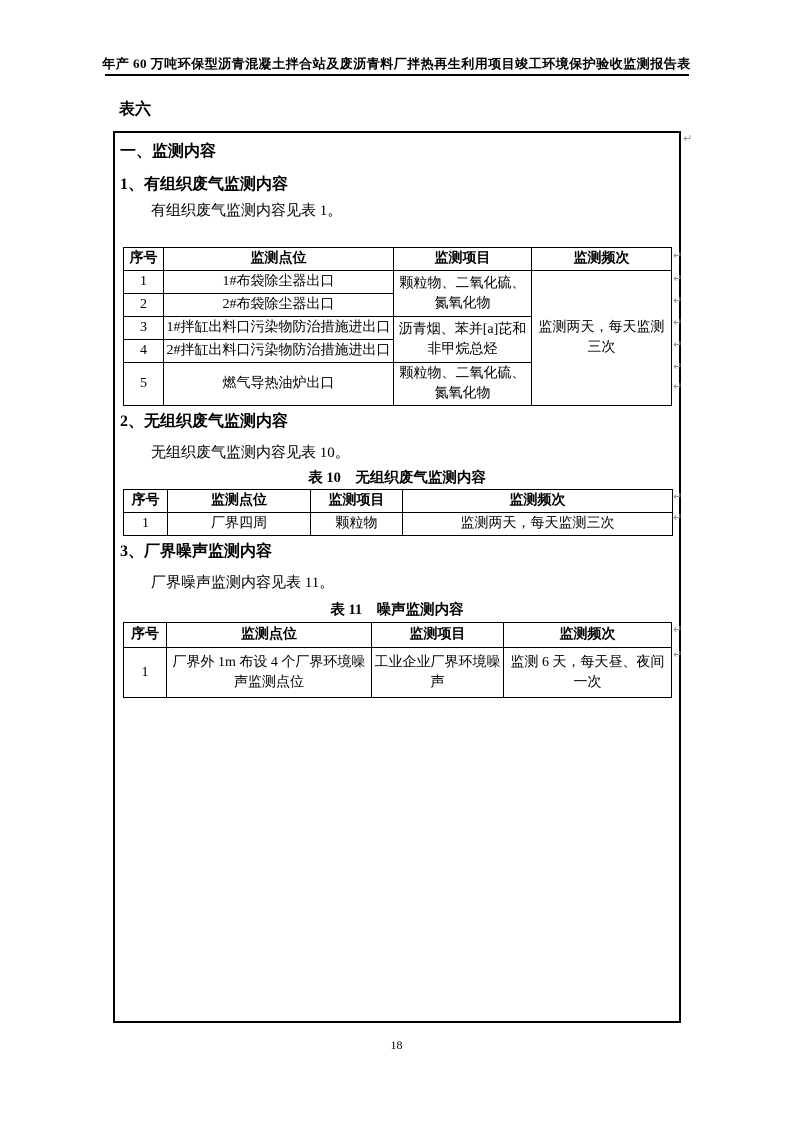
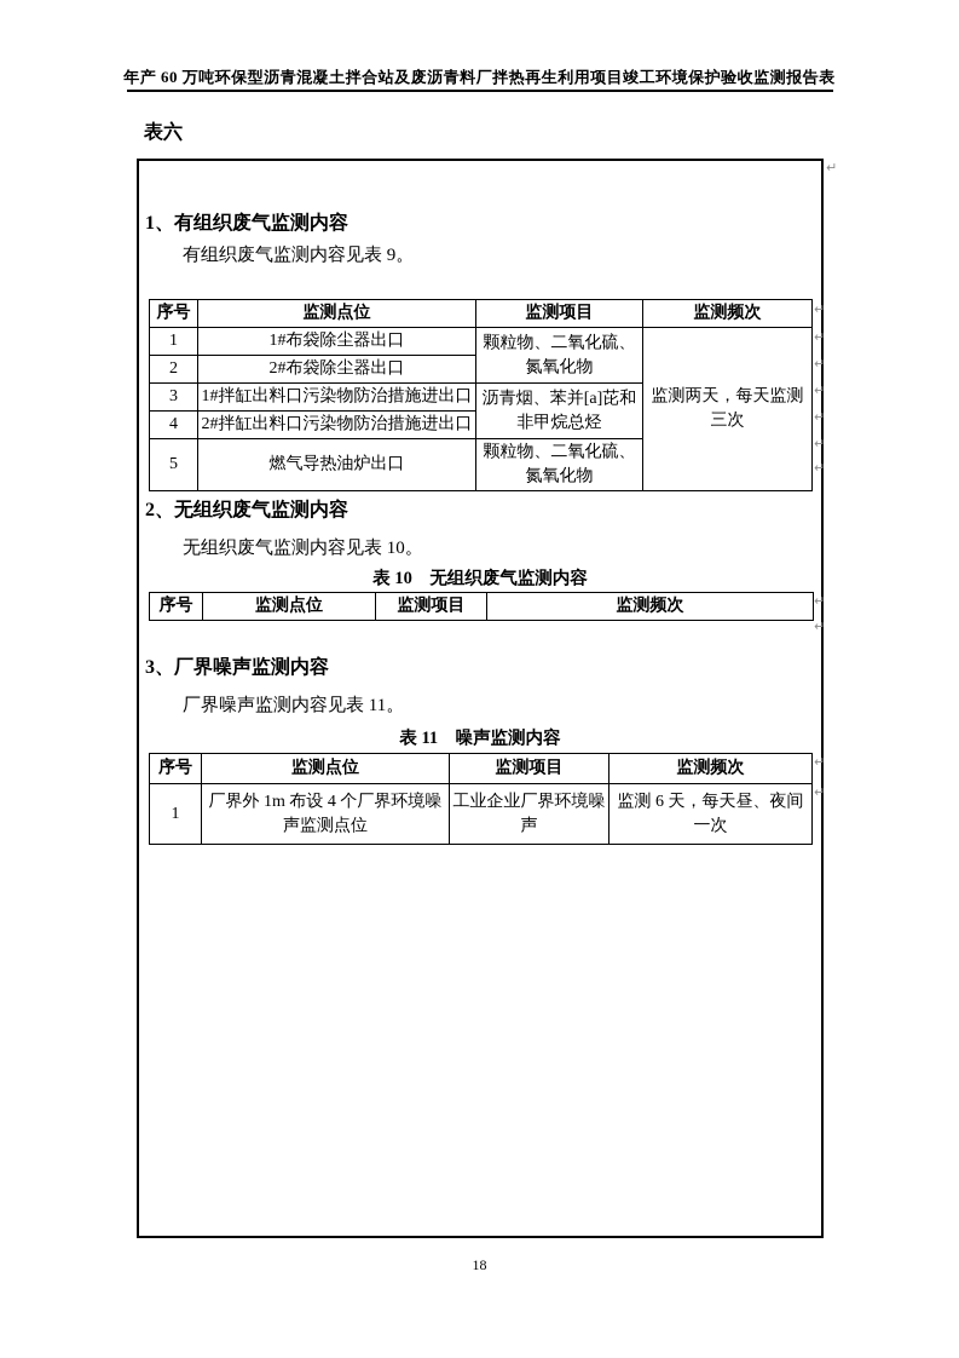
  年产 60 万吨环保型沥青混凝土拌合站及废沥青料厂拌热再生利用项目竣工环境保护验收监测报告表
  表六
- 一、监测内容
  1、有组织废气监测内容
- 有组织废气监测内容见表 1。
+ 有组织废气监测内容见表 9。
  序号	监测点位	监测项目	监测频次
  1	1#布袋除尘器出口	颗粒物、二氧化硫、氮氧化物	监测两天，每天监测三次
  2	2#布袋除尘器出口
  3	1#拌缸出料口污染物防治措施进出口	沥青烟、苯并[a]芘和非甲烷总烃
  4	2#拌缸出料口污染物防治措施进出口
  5	燃气导热油炉出口	颗粒物、二氧化硫、氮氧化物
  2、无组织废气监测内容
  无组织废气监测内容见表 10。
  表 10 无组织废气监测内容
  序号	监测点位	监测项目	监测频次
- 1	厂界四周	颗粒物	监测两天，每天监测三次
  3、厂界噪声监测内容
  厂界噪声监测内容见表 11。
  表 11 噪声监测内容
  序号	监测点位	监测项目	监测频次
  1	厂界外 1m 布设 4 个厂界环境噪声监测点位	工业企业厂界环境噪声	监测 6 天，每天昼、夜间一次
  ↵
  ↵
  ↵
  ↵
  ↵
  ↵
  ↵
  ↵
  ↵
  ↵
  ↵
  ↵
  18
